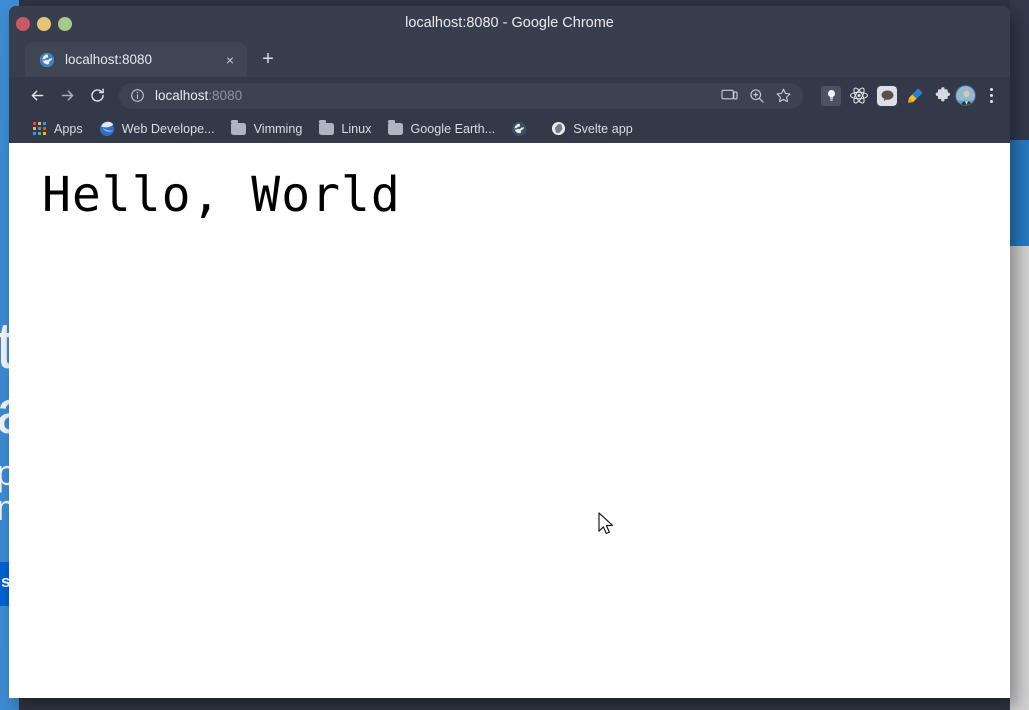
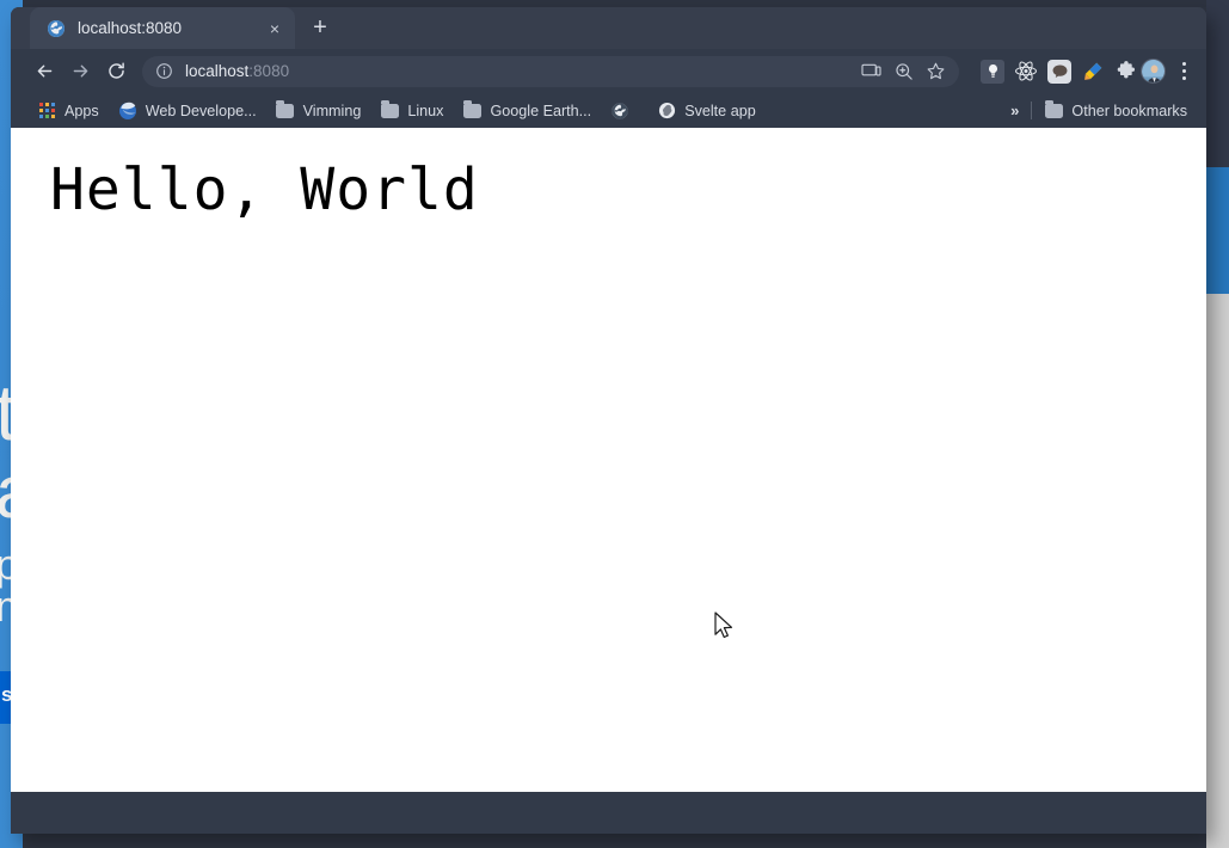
  t
  p
  s
- localhost:8080 - Google Chrome
  localhost:8080
  ×
  +
  localhost:8080
  Apps
  Web Develope...
  Vimming
  Linux
  Google Earth...
  Svelte app
+ »
+ Other bookmarks
  Hello, World
